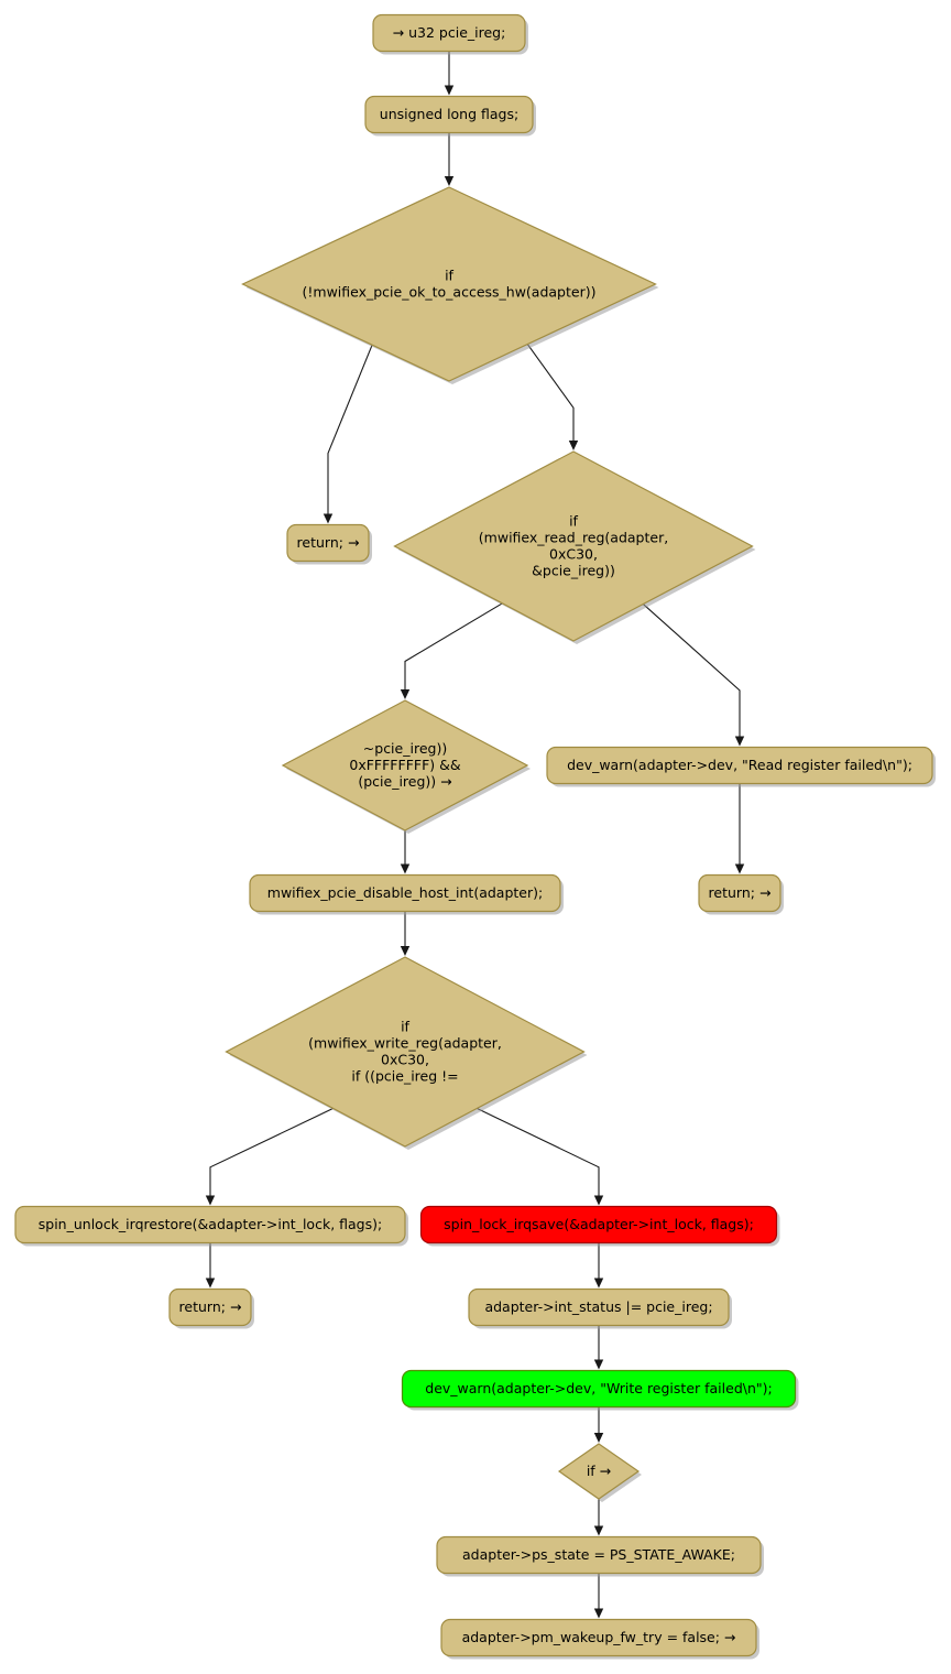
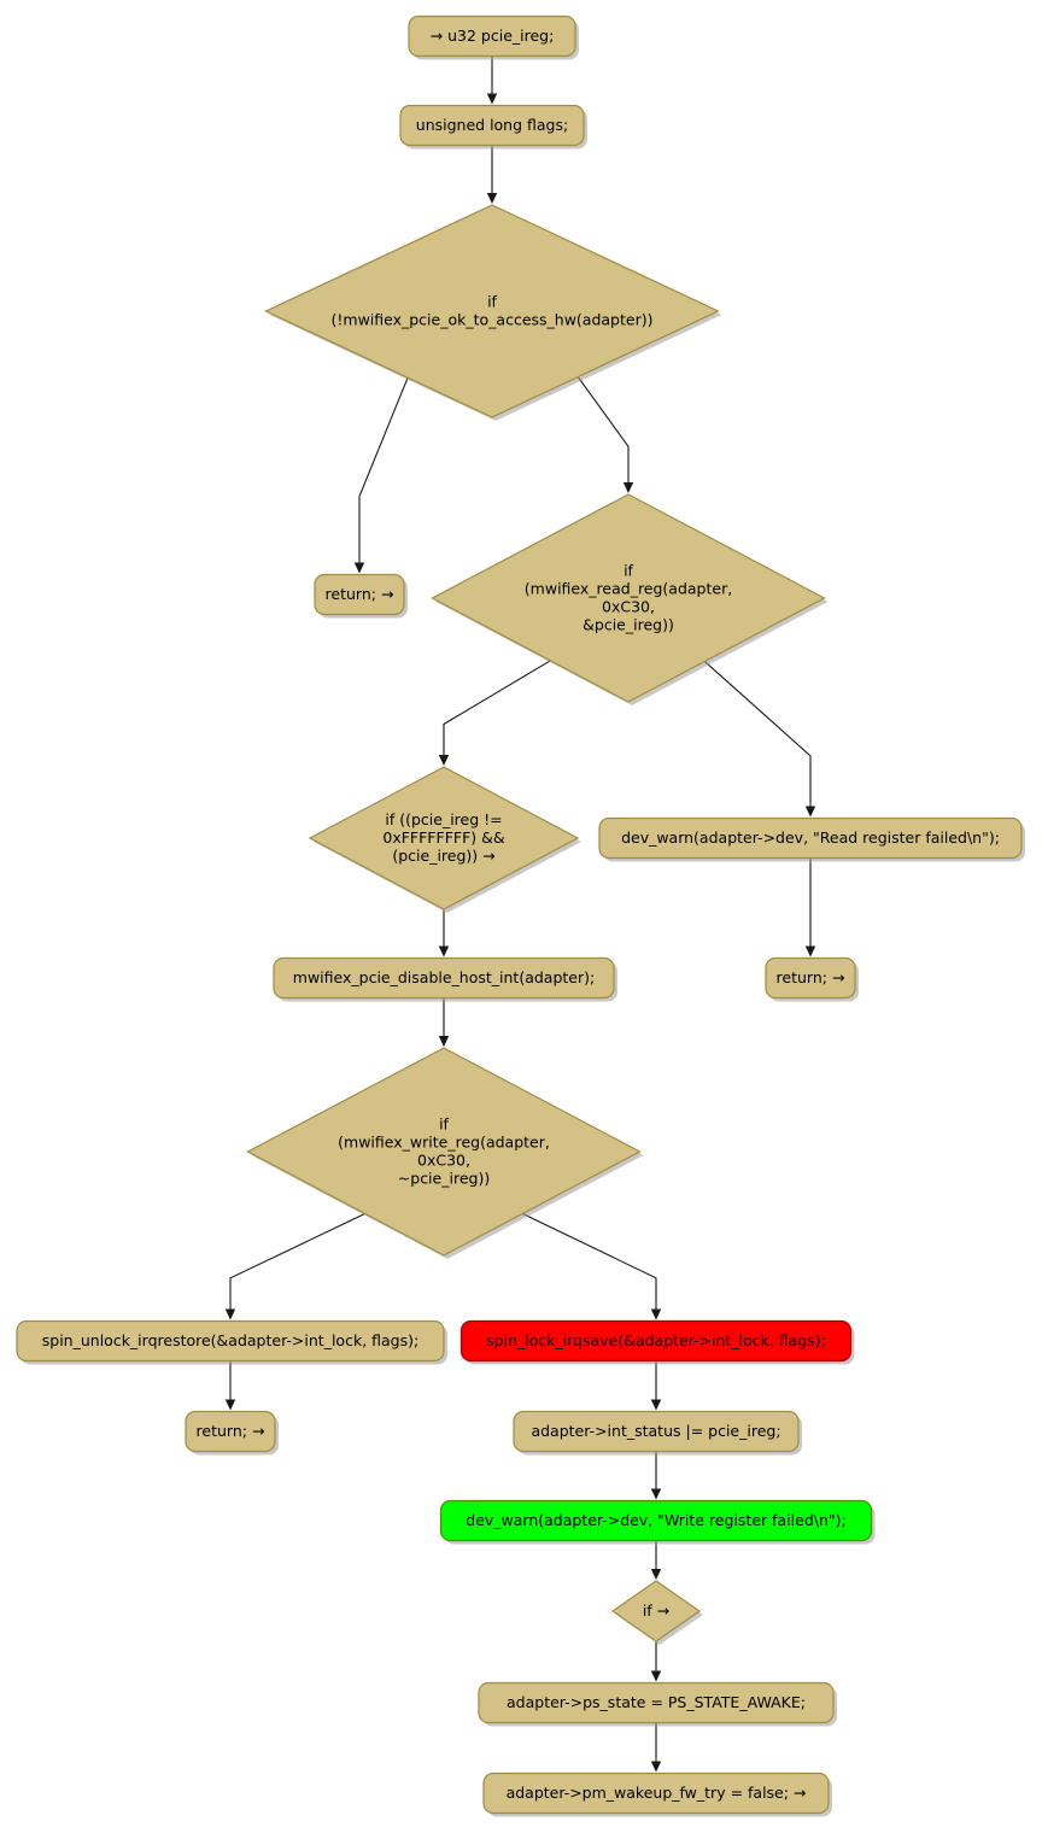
  → u32 pcie_ireg;
  unsigned long flags;
  if (!mwifiex_pcie_ok_to_access_hw(adapter))
  return; →
  if (mwifiex_read_reg(adapter, 0xC30, &pcie_ireg))
- ~pcie_ireg)) 0xFFFFFFFF) && (pcie_ireg)) →
+ if ((pcie_ireg != 0xFFFFFFFF) && (pcie_ireg)) →
  dev_warn(adapter->dev, "Read register failed\n");
  mwifiex_pcie_disable_host_int(adapter);
  return; →
- if (mwifiex_write_reg(adapter, 0xC30, if ((pcie_ireg !=
+ if (mwifiex_write_reg(adapter, 0xC30, ~pcie_ireg))
  spin_unlock_irqrestore(&adapter->int_lock, flags);
  spin_lock_irqsave(&adapter->int_lock, flags);
  return; →
  adapter->int_status |= pcie_ireg;
  dev_warn(adapter->dev, "Write register failed\n");
  if →
  adapter->ps_state = PS_STATE_AWAKE;
  adapter->pm_wakeup_fw_try = false; →
